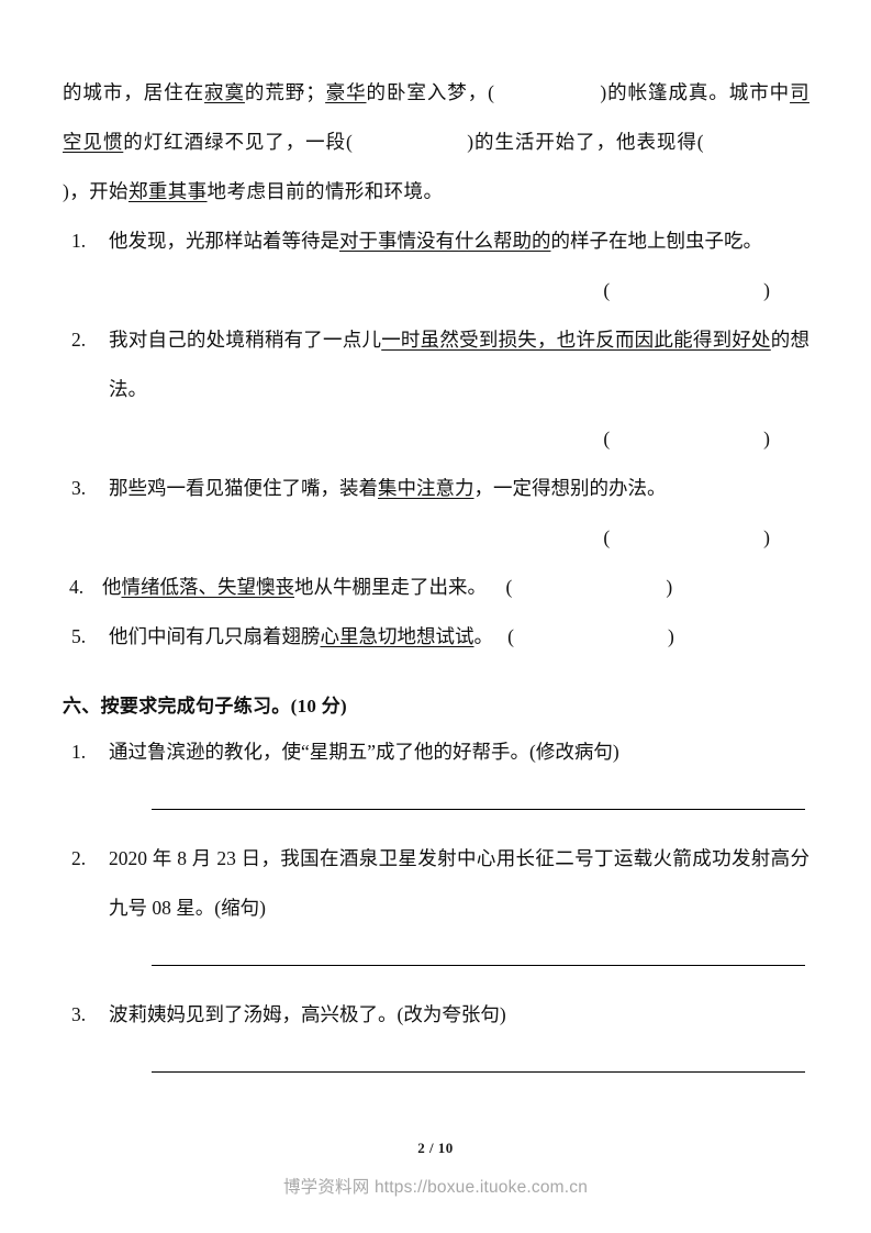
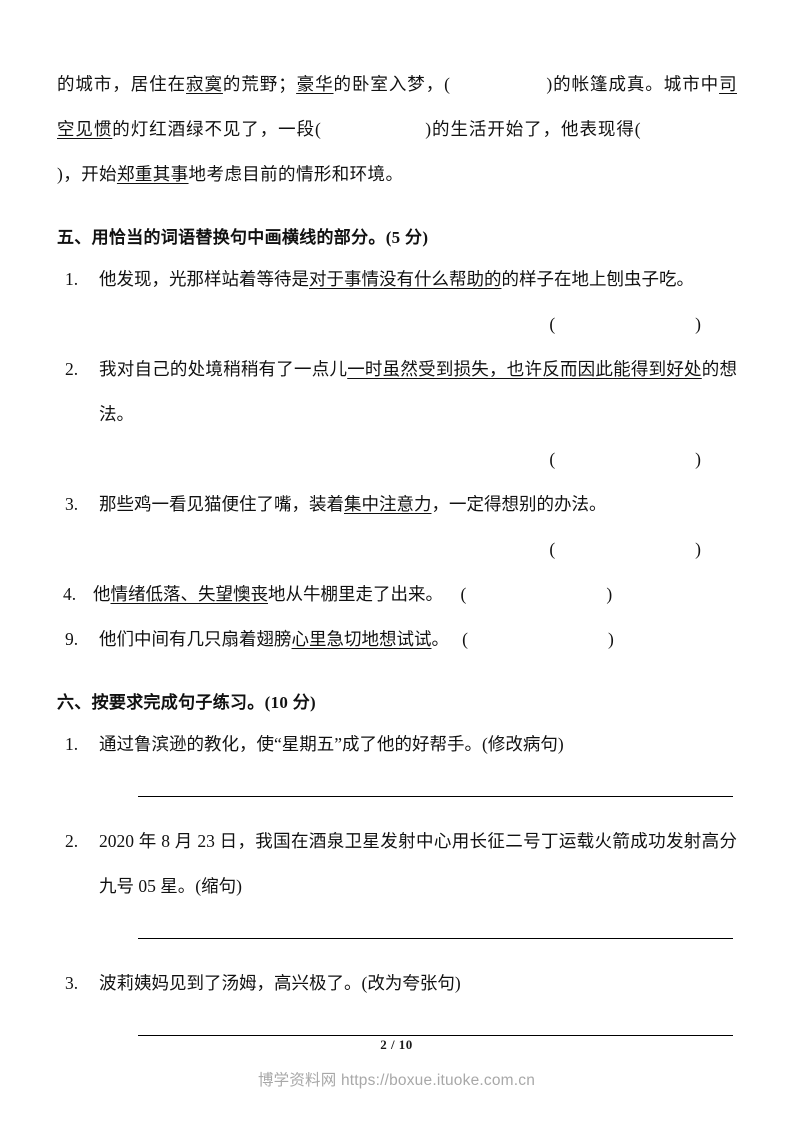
  的城市，居住在寂寞的荒野；豪华的卧室入梦，( )的帐篷成真。城市中司空见惯的灯红酒绿不见了，一段( )的生活开始了，他表现得()，开始郑重其事地考虑目前的情形和环境。
+ 五、用恰当的词语替换句中画横线的部分。(5 分)
  1.
  他发现，光那样站着等待是对于事情没有什么帮助的的样子在地上刨虫子吃。
  ( )
  2.
  我对自己的处境稍稍有了一点儿一时虽然受到损失，也许反而因此能得到好处的想法。
  ( )
  3.
  那些鸡一看见猫便住了嘴，装着集中注意力，一定得想别的办法。
  ( )
  4.
  他情绪低落、失望懊丧地从牛棚里走了出来。 ( )
- 5.
+ 9.
  他们中间有几只扇着翅膀心里急切地想试试。 ( )
  六、按要求完成句子练习。(10 分)
  1.
  通过鲁滨逊的教化，使“星期五”成了他的好帮手。(修改病句)
  2.
- 2020 年 8 月 23 日，我国在酒泉卫星发射中心用长征二号丁运载火箭成功发射高分九号 08 星。(缩句)
+ 2020 年 8 月 23 日，我国在酒泉卫星发射中心用长征二号丁运载火箭成功发射高分九号 05 星。(缩句)
  3.
  波莉姨妈见到了汤姆，高兴极了。(改为夸张句)
  2 / 10
  博学资料网 https://boxue.ituoke.com.cn
